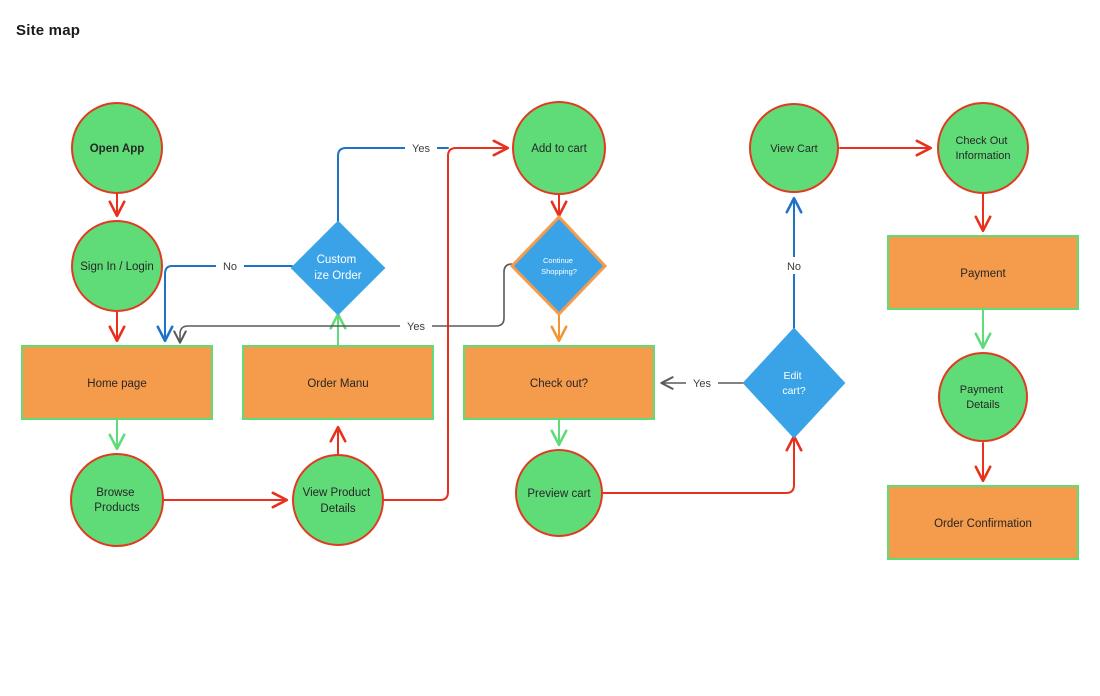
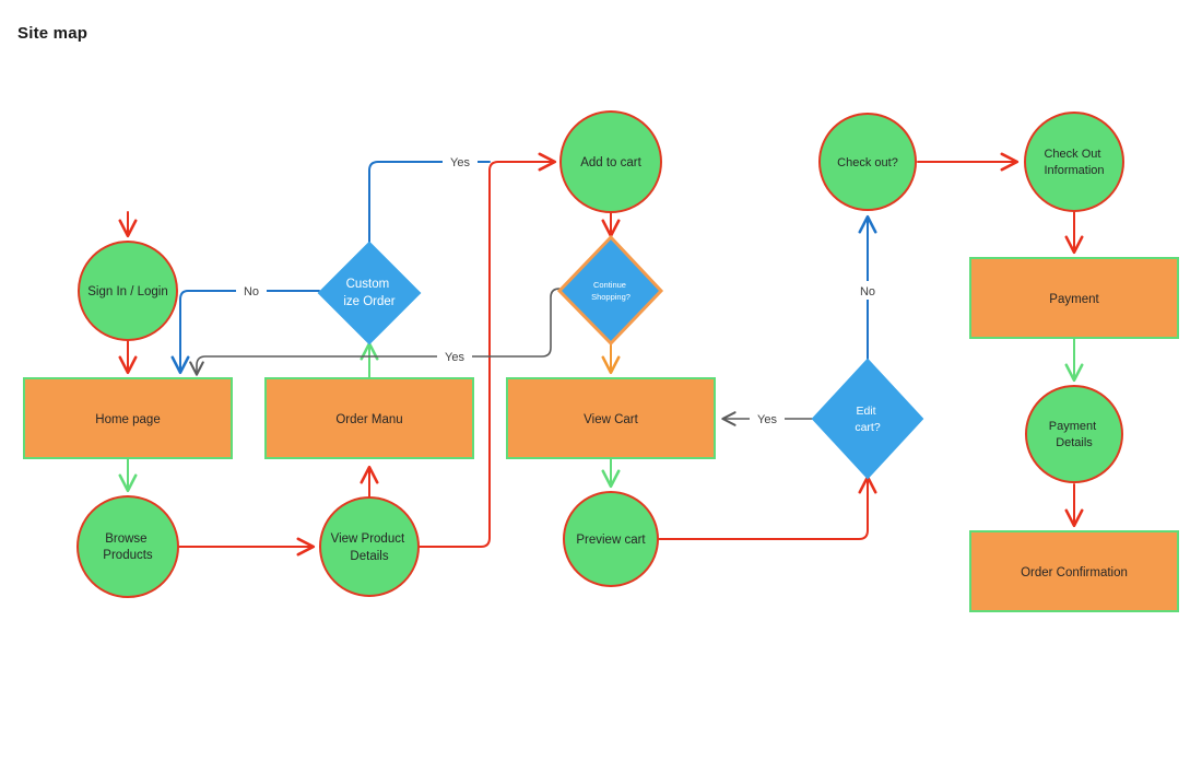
  Site map
  No
  Yes
  Yes
  Yes
  No
- Open App
  Sign In / Login
  Home page
  Browse Products
  Custom ize Order
  Order Manu
  View Product Details
  Add to cart
  Continue Shopping?
- Check out?
+ View Cart
  Preview cart
  Edit cart?
- View Cart
+ Check out?
  Check Out Information
  Payment
  Payment Details
  Order Confirmation
